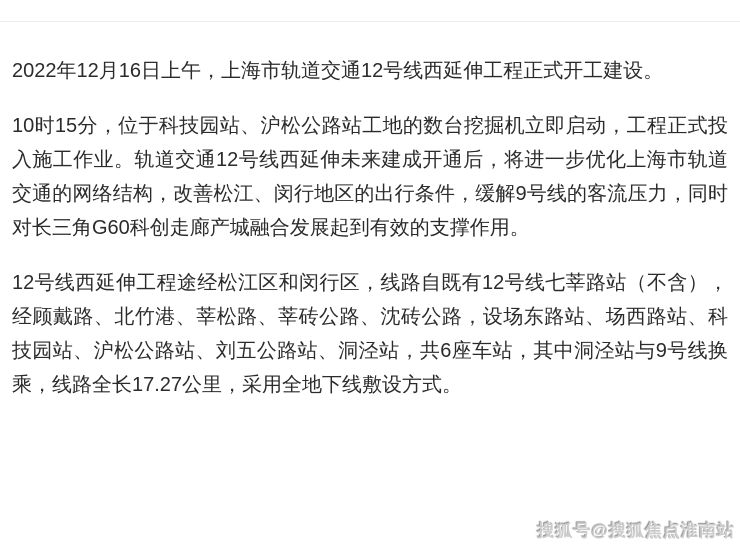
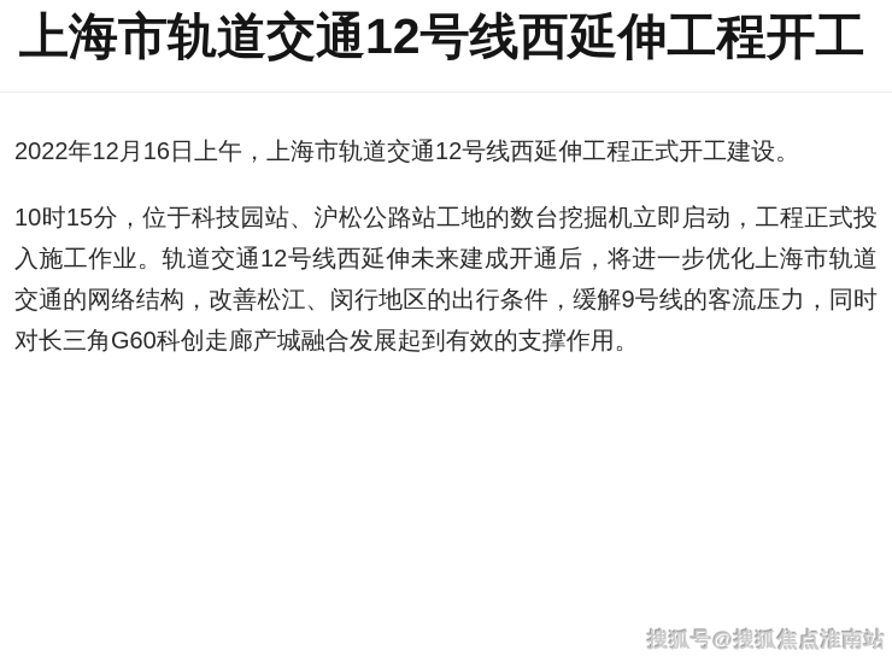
+ 上海市轨道交通12号线西延伸工程开工
  2022年12月16日上午，上海市轨道交通12号线西延伸工程正式开工建设。
  10时15分，位于科技园站、沪松公路站工地的数台挖掘机立即启动，工程正式投入施工作业。轨道交通12号线西延伸未来建成开通后，将进一步优化上海市轨道交通的网络结构，改善松江、闵行地区的出行条件，缓解9号线的客流压力，同时对长三角G60科创走廊产城融合发展起到有效的支撑作用。
- 12号线西延伸工程途经松江区和闵行区，线路自既有12号线七莘路站（不含），经顾戴路、北竹港、莘松路、莘砖公路、沈砖公路，设场东路站、场西路站、科技园站、沪松公路站、刘五公路站、洞泾站，共6座车站，其中洞泾站与9号线换乘，线路全长17.27公里，采用全地下线敷设方式。
  搜狐号@搜狐焦点淮南站
